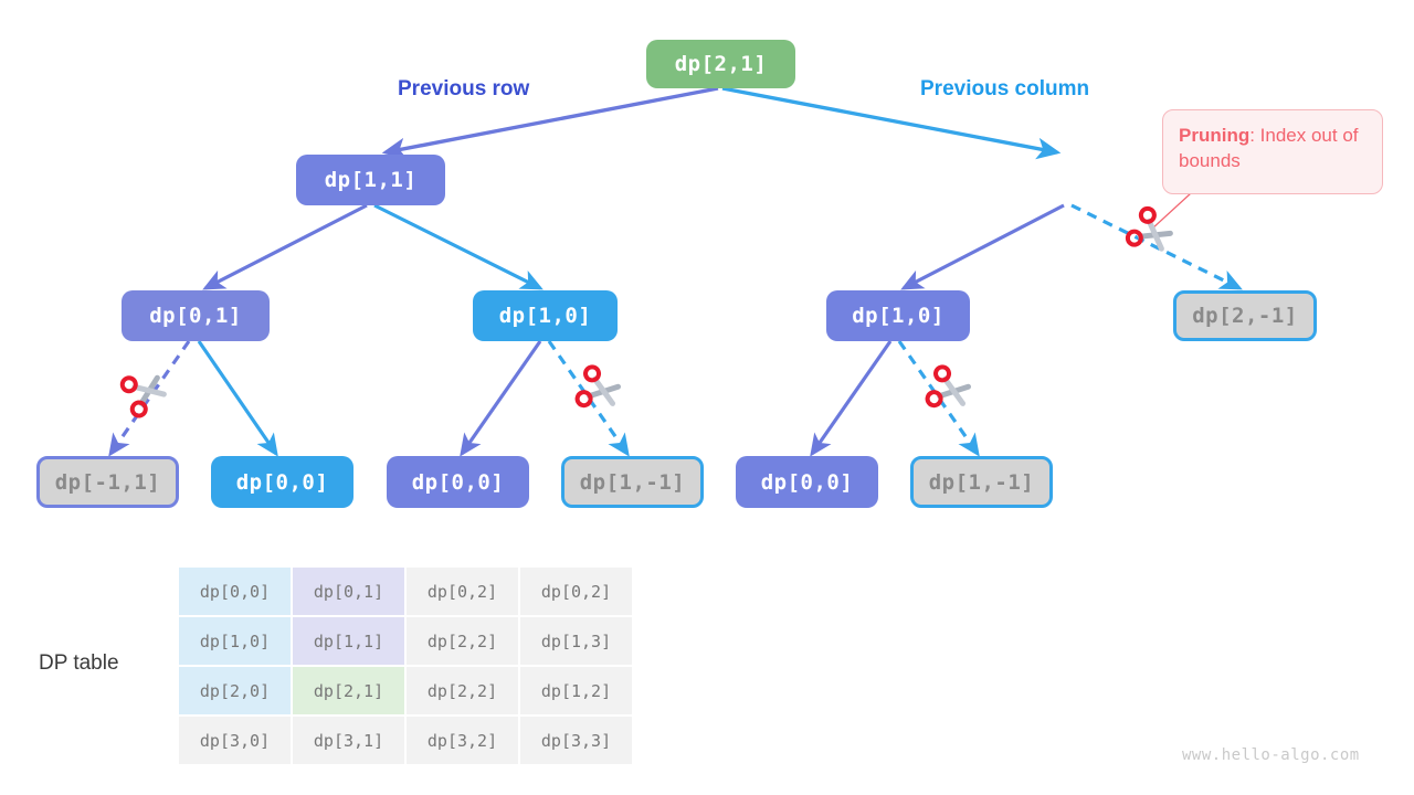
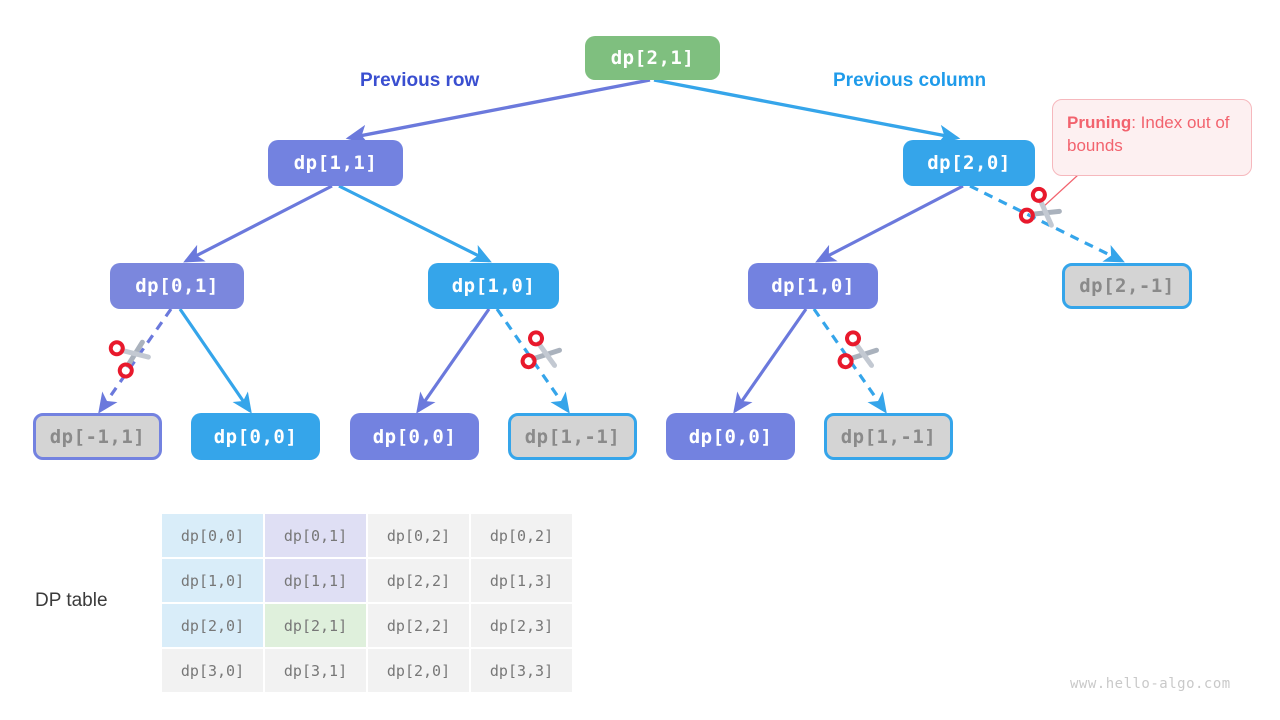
  dp[2,1]
  dp[1,1]
+ dp[2,0]
  dp[0,1]
  dp[1,0]
  dp[1,0]
  dp[2,-1]
  dp[-1,1]
  dp[0,0]
  dp[0,0]
  dp[1,-1]
  dp[0,0]
  dp[1,-1]
  Previous row
  Previous column
  Pruning: Index out of bounds
  DP table
  dp[0,0]	dp[0,1]	dp[0,2]	dp[0,2]
  dp[1,0]	dp[1,1]	dp[2,2]	dp[1,3]
- dp[2,0]	dp[2,1]	dp[2,2]	dp[1,2]
+ dp[2,0]	dp[2,1]	dp[2,2]	dp[2,3]
- dp[3,0]	dp[3,1]	dp[3,2]	dp[3,3]
+ dp[3,0]	dp[3,1]	dp[2,0]	dp[3,3]
  www.hello-algo.com
